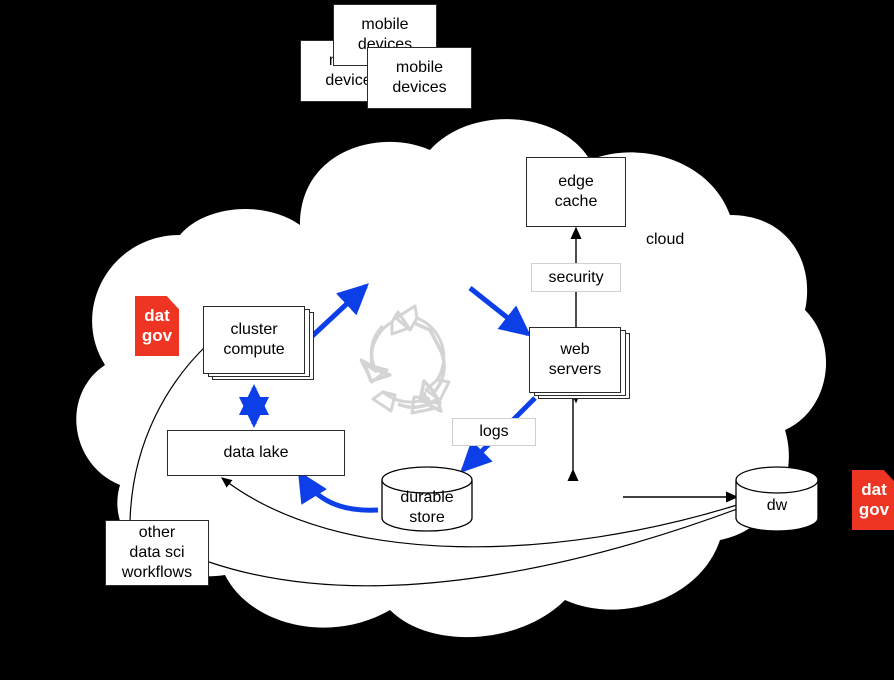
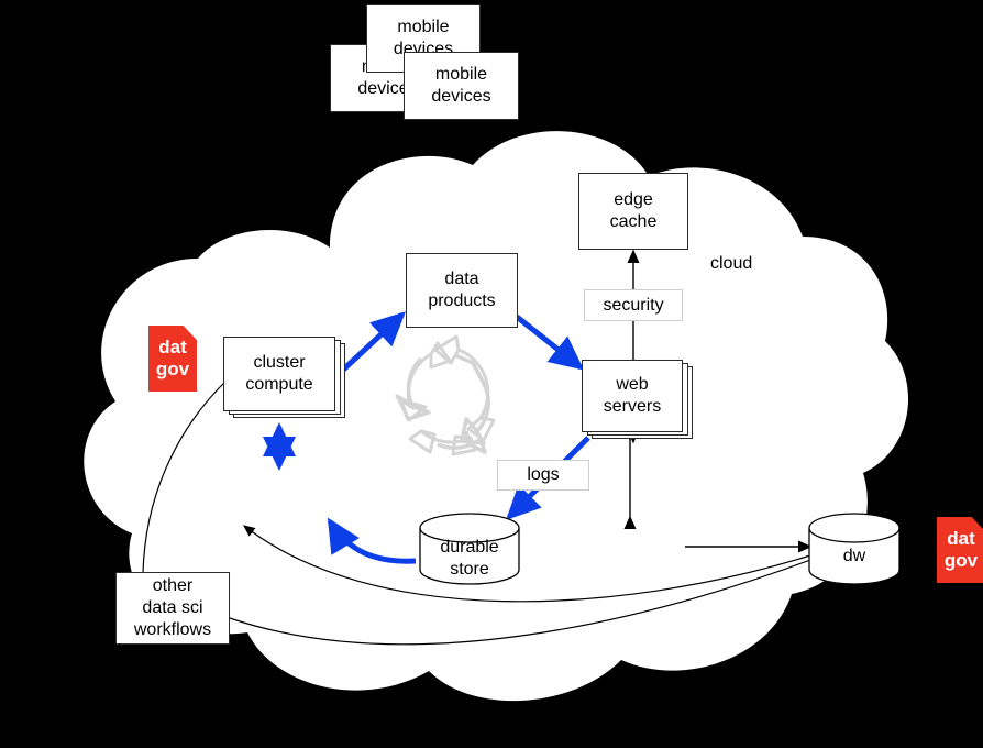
  devic
  mobile
  devices
  mobile
  devices
  cloud
  edge
  cache
  security
+ data
+ products
  cluster
  compute
  web
  servers
- data lake
  logs
  durable
  store
  dw
  other
  data sci
  workflows
  dat
  gov
  dat
  gov
